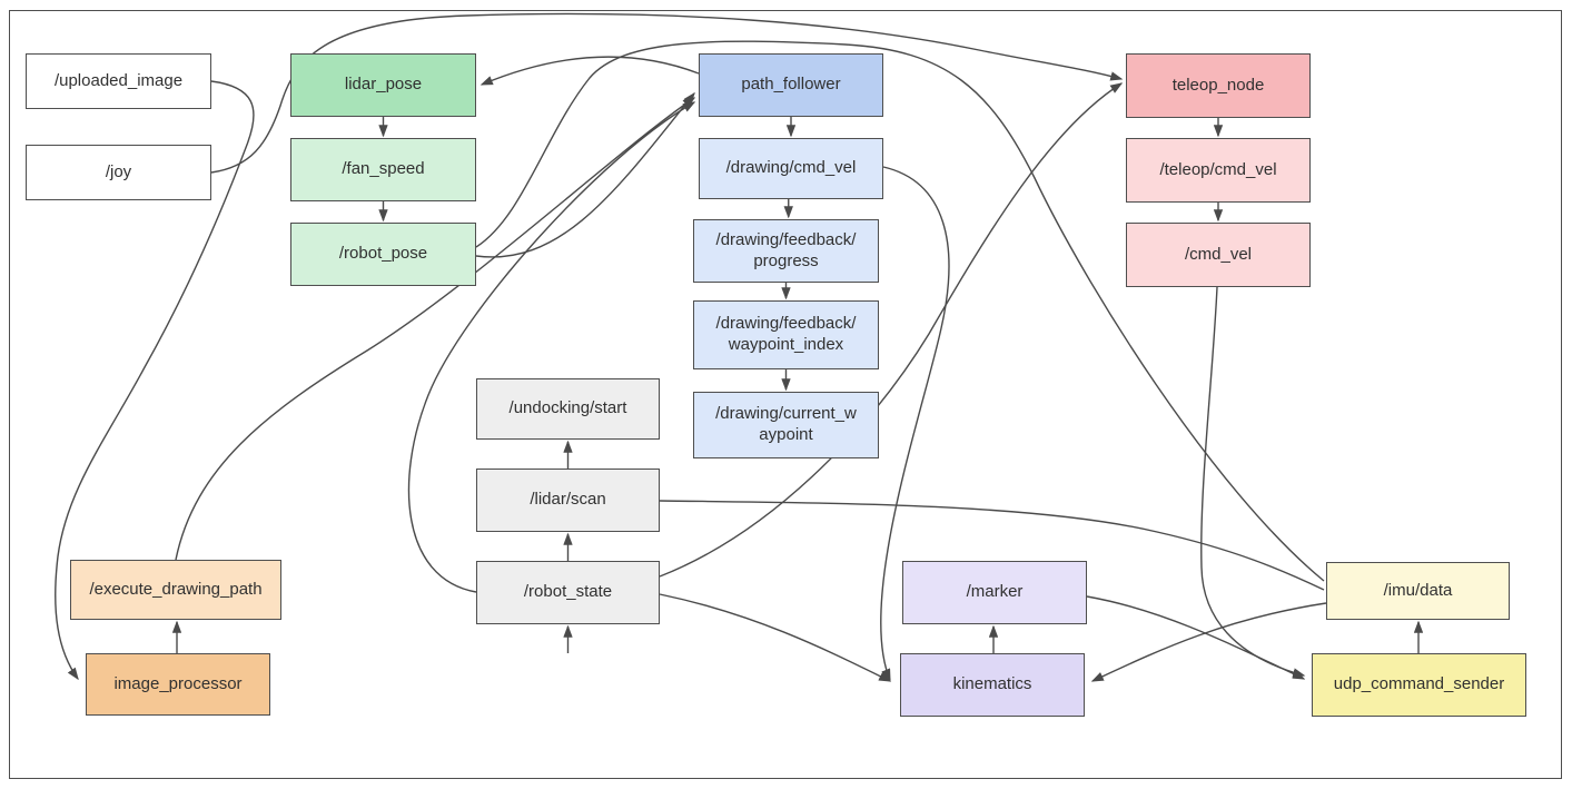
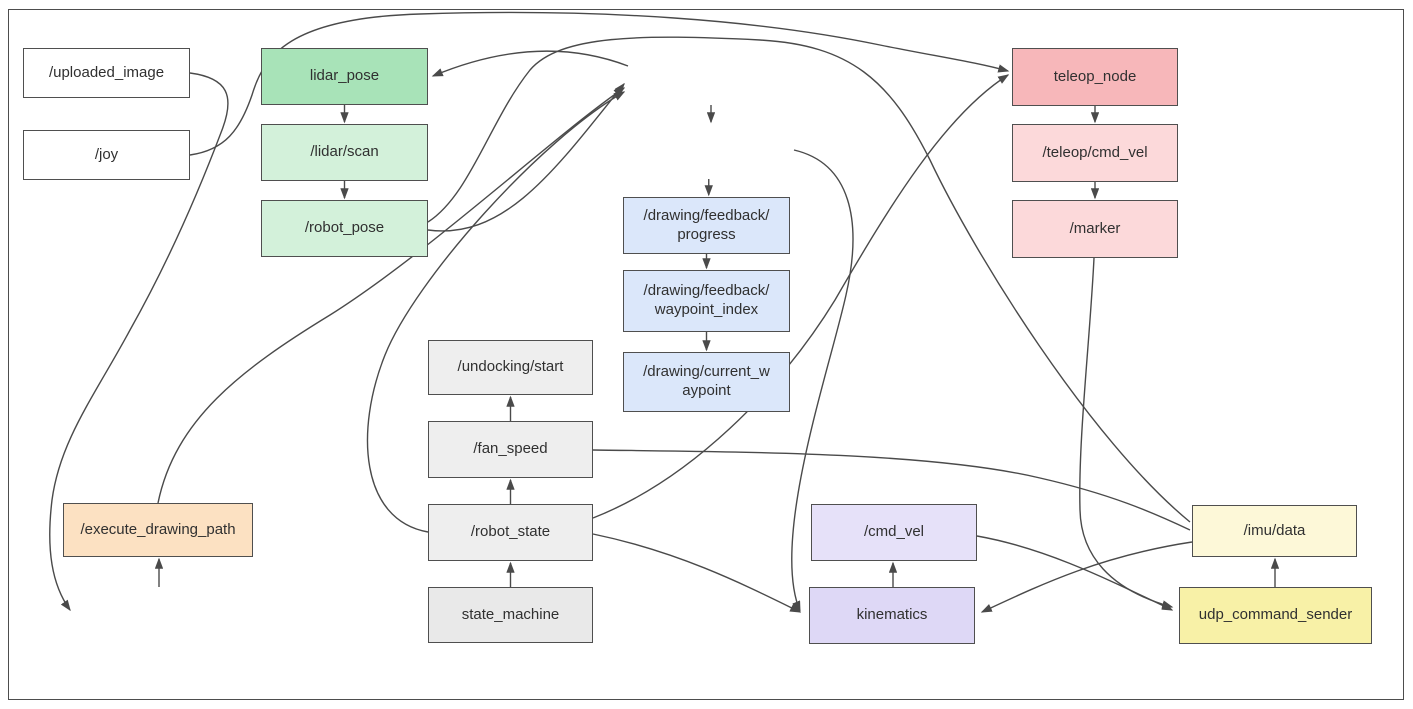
  /uploaded_image
  /joy
  lidar_pose
- /fan_speed
+ /lidar/scan
  /robot_pose
- path_follower
- /drawing/cmd_vel
  /drawing/feedback/
  progress
  /drawing/feedback/
  waypoint_index
  /drawing/current_w
  aypoint
  teleop_node
  /teleop/cmd_vel
- /cmd_vel
+ /marker
  /undocking/start
- /lidar/scan
+ /fan_speed
  /robot_state
+ state_machine
  /execute_drawing_path
- image_processor
- /marker
+ /cmd_vel
  kinematics
  /imu/data
  udp_command_sender
